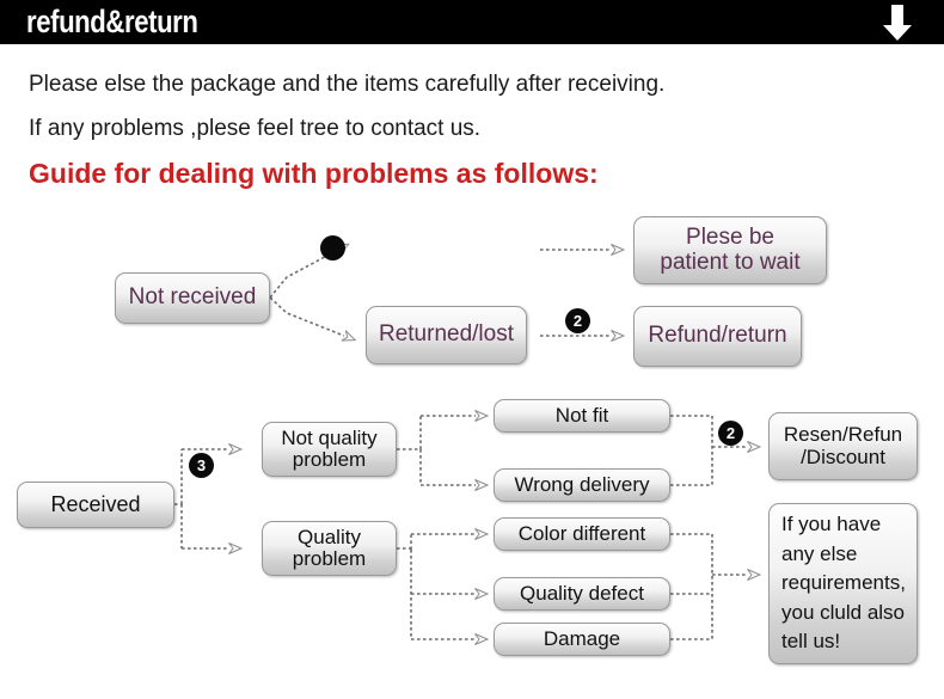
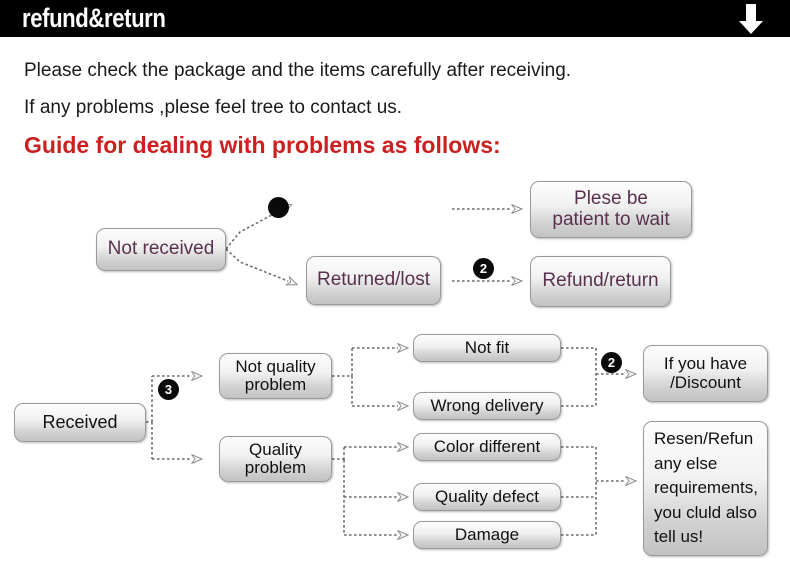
  refund&return
- Please else the package and the items carefully after receiving.
+ Please check the package and the items carefully after receiving.
  If any problems ,plese feel tree to contact us.
  Guide for dealing with problems as follows:
  Not received
  Returned/lost
  Plese be
  patient to wait
  Refund/return
  2
  Received
  3
  Not quality
  problem
  Quality
  problem
  Not fit
  Wrong delivery
  Color different
  Quality defect
  Damage
  2
- Resen/Refun
+ If you have
  /Discount
- If you have
+ Resen/Refun
  any else
  requirements,
  you cluld also
  tell us!
